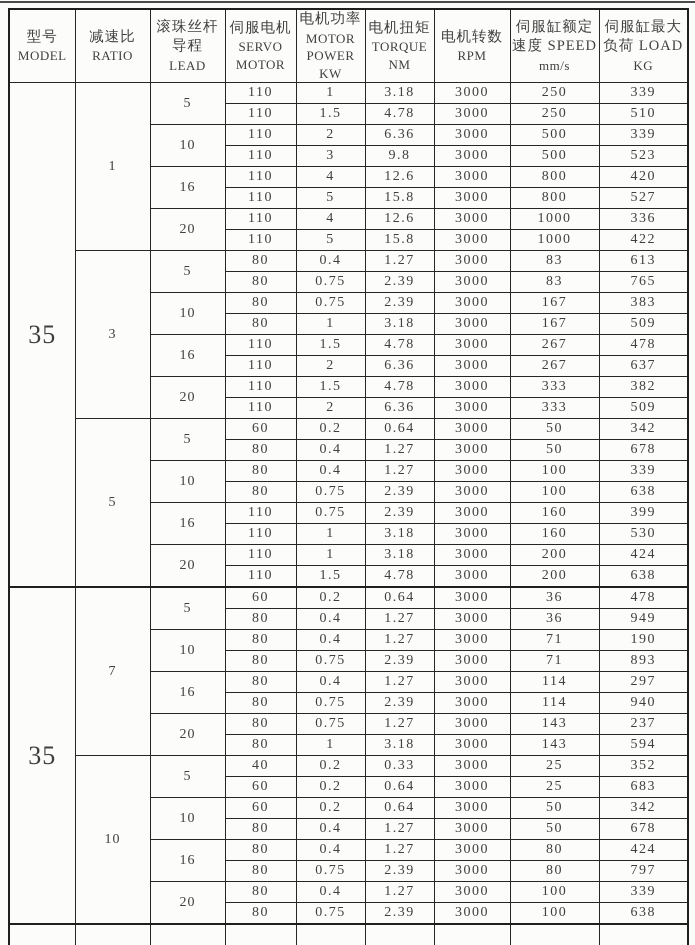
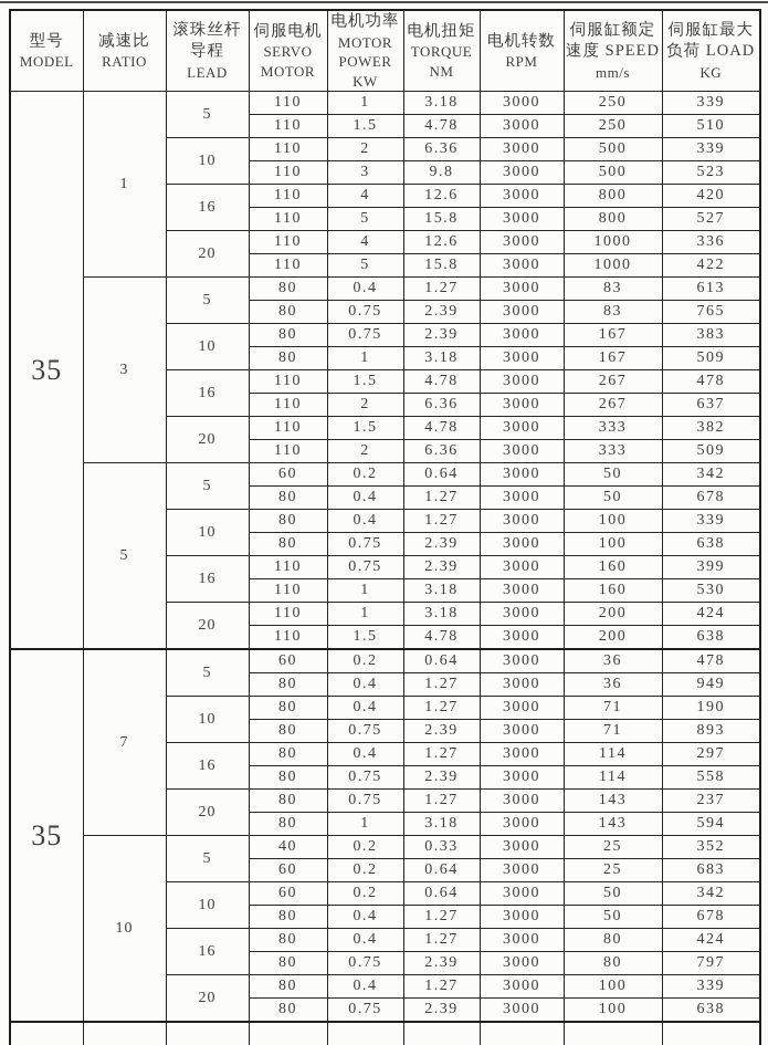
  型号 MODEL	减速比 RATIO	滚珠丝杆 导程 LEAD	伺服电机 SERVO MOTOR	电机功率 MOTOR POWER KW	电机扭矩 TORQUE NM	电机转数 RPM	伺服缸额定 速度 SPEED mm/s	伺服缸最大 负荷 LOAD KG
  35	1	5	110	1	3.18	3000	250	339
  110	1.5	4.78	3000	250	510
  10	110	2	6.36	3000	500	339
  110	3	9.8	3000	500	523
  16	110	4	12.6	3000	800	420
  110	5	15.8	3000	800	527
  20	110	4	12.6	3000	1000	336
  110	5	15.8	3000	1000	422
  3	5	80	0.4	1.27	3000	83	613
  80	0.75	2.39	3000	83	765
  10	80	0.75	2.39	3000	167	383
  80	1	3.18	3000	167	509
  16	110	1.5	4.78	3000	267	478
  110	2	6.36	3000	267	637
  20	110	1.5	4.78	3000	333	382
  110	2	6.36	3000	333	509
  5	5	60	0.2	0.64	3000	50	342
  80	0.4	1.27	3000	50	678
  10	80	0.4	1.27	3000	100	339
  80	0.75	2.39	3000	100	638
  16	110	0.75	2.39	3000	160	399
  110	1	3.18	3000	160	530
  20	110	1	3.18	3000	200	424
  110	1.5	4.78	3000	200	638
  35	7	5	60	0.2	0.64	3000	36	478
  80	0.4	1.27	3000	36	949
  10	80	0.4	1.27	3000	71	190
  80	0.75	2.39	3000	71	893
  16	80	0.4	1.27	3000	114	297
- 80	0.75	2.39	3000	114	940
+ 80	0.75	2.39	3000	114	558
  20	80	0.75	1.27	3000	143	237
  80	1	3.18	3000	143	594
  10	5	40	0.2	0.33	3000	25	352
  60	0.2	0.64	3000	25	683
  10	60	0.2	0.64	3000	50	342
  80	0.4	1.27	3000	50	678
  16	80	0.4	1.27	3000	80	424
  80	0.75	2.39	3000	80	797
  20	80	0.4	1.27	3000	100	339
  80	0.75	2.39	3000	100	638
